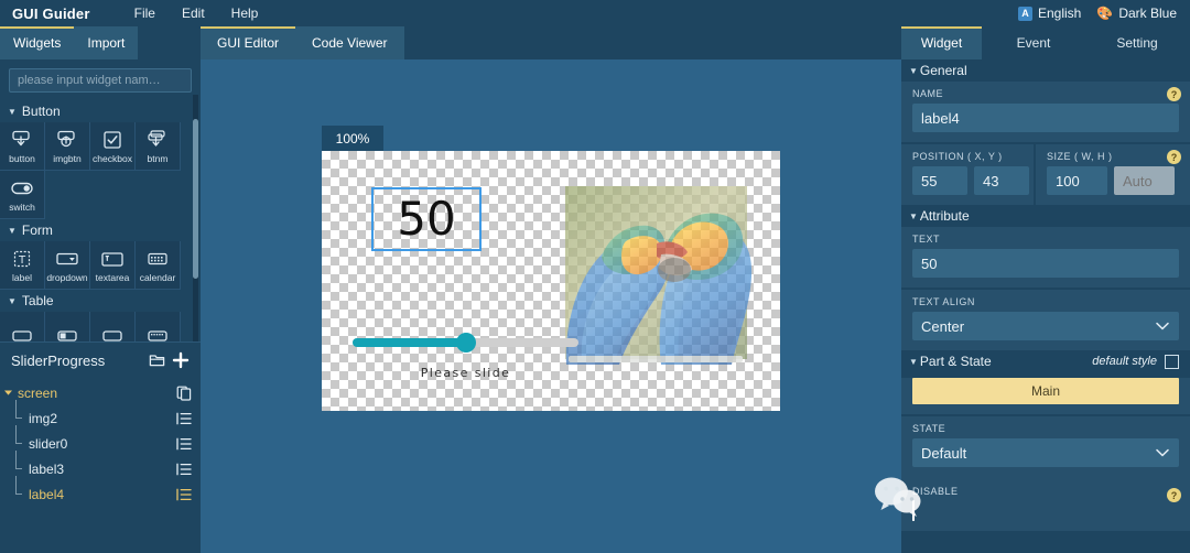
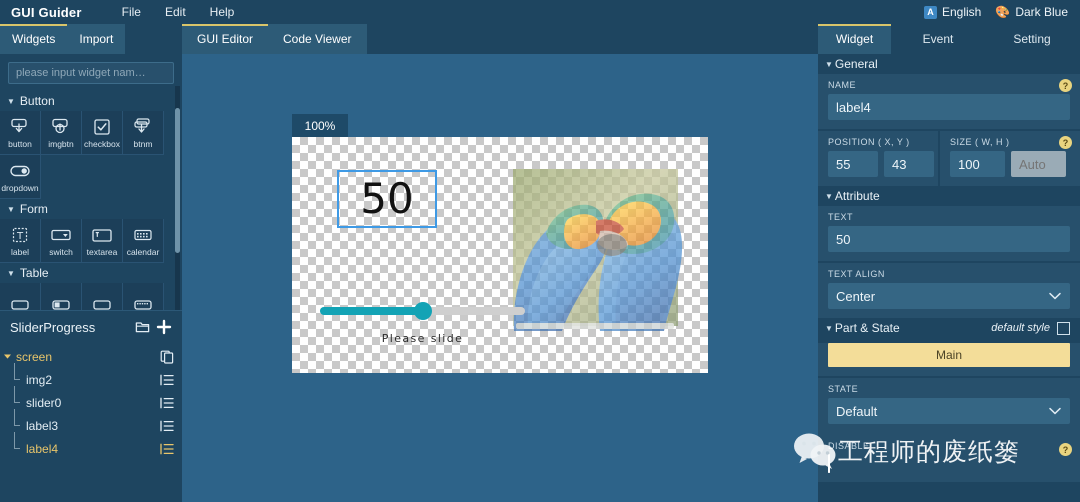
  GUI Guider
  File
  Edit
  Help
  A
  English
  🎨
  Dark Blue
  Widgets
  Import
  GUI Editor
  Code Viewer
  Widget
  Event
  Setting
  please input widget nam…
  ▼
  Button
  button
  imgbtn
  checkbox
  btnm
- switch
+ dropdown
  ▼
  Form
  T
  label
- dropdown
+ switch
  textarea
  calendar
  ▼
  Table
  SliderProgress
  screen
  img2
  slider0
  label3
  label4
  100%
  50
  Please slide
  ▼
  General
  ?
  NAME
  label4
  POSITION ( X, Y )
  55
  43
  ?
  SIZE ( W, H )
  100
  Auto
  ▼
  Attribute
  TEXT
  50
  TEXT ALIGN
  Center
  ▼
  Part & State
  default style
  Main
  STATE
  Default
  ?
  DISABLE
+ 工程师的废纸篓
